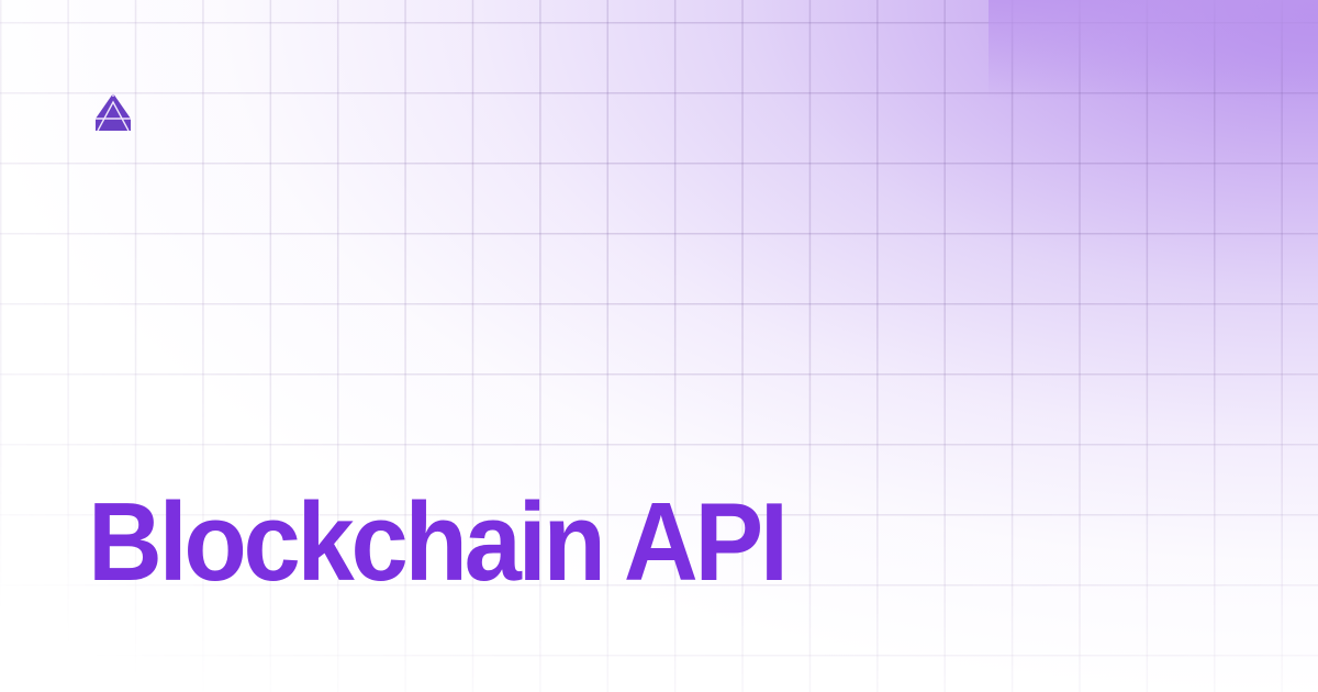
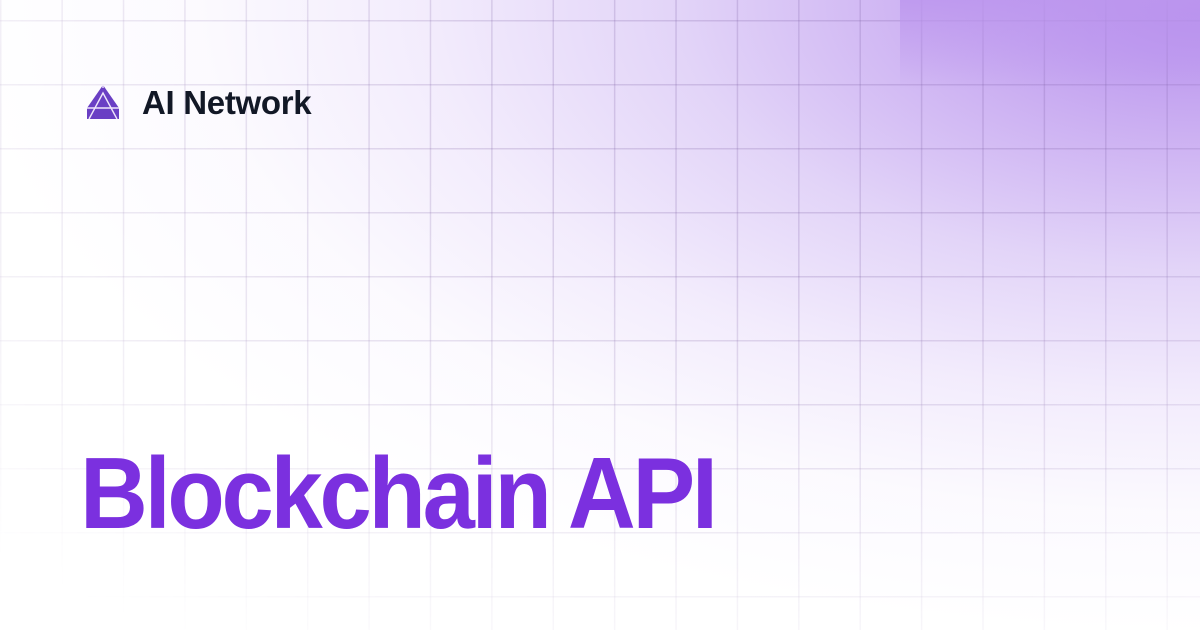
+ AI Network
  Blockchain API
